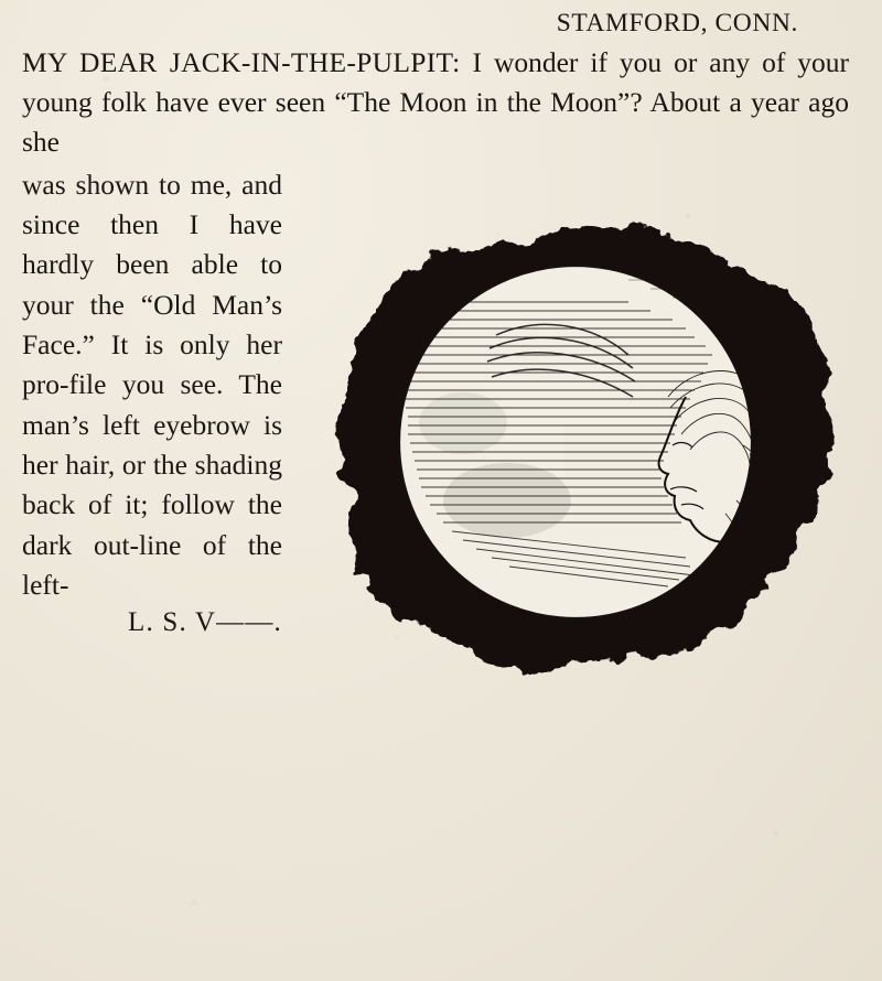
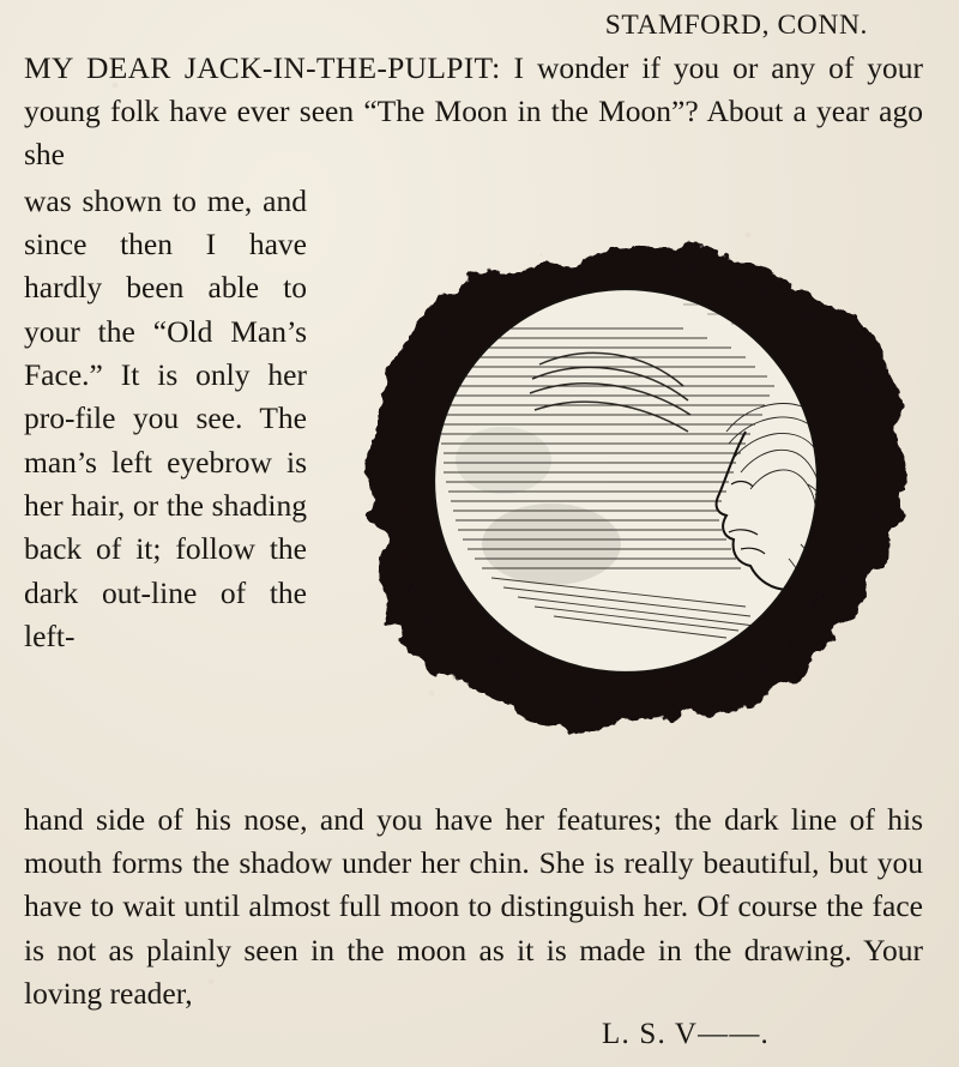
  STAMFORD, CONN.
  MY DEAR JACK-IN-THE-PULPIT: I wonder if you or any of your young folk have ever seen “The Moon in the Moon”? About a year ago she
  was shown to me, and since then I have hardly been able to your the “Old Man’s Face.” It is only her pro-file you see. The man’s left eyebrow is her hair, or the shading back of it; follow the dark out-line of the left-
+ hand side of his nose, and you have her features; the dark line of his mouth forms the shadow under her chin. She is really beautiful, but you have to wait until almost full moon to distinguish her. Of course the face is not as plainly seen in the moon as it is made in the drawing. Your loving reader,
  L. S. V——.
